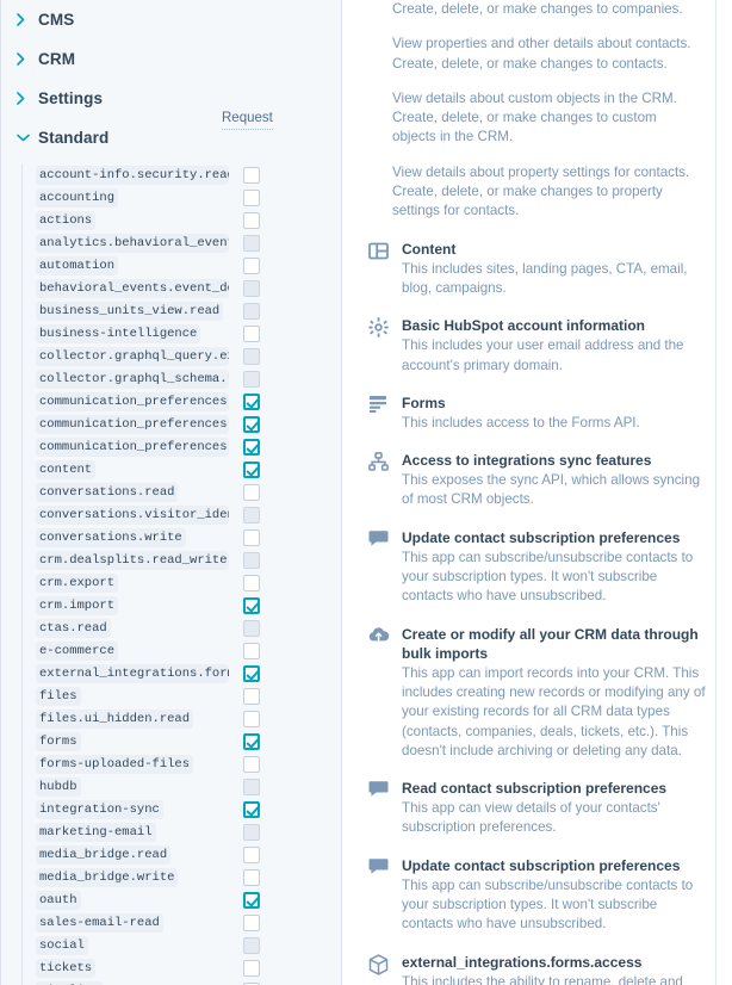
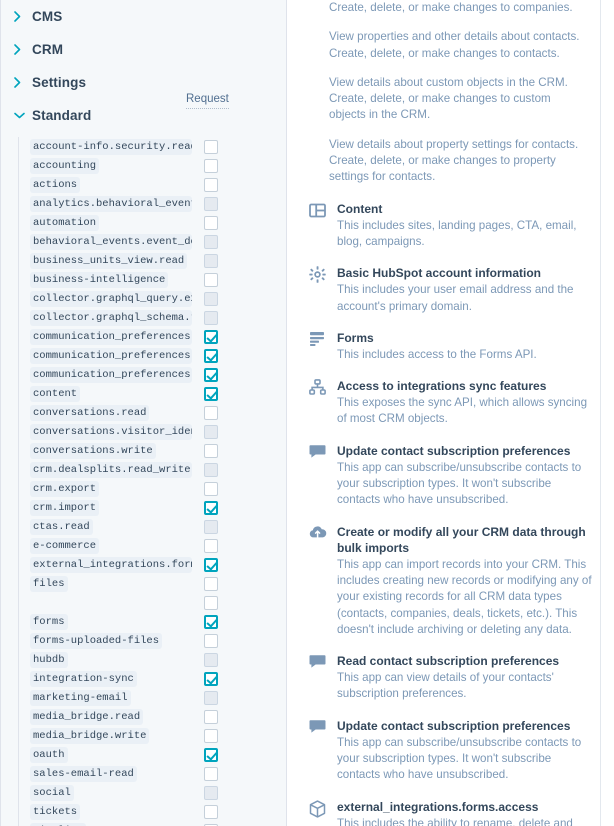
  CMS
  CRM
  Settings
  Standard
  Request
  account-info.security.rea
  accounting
  actions
  analytics.behavioral_even
  automation
  behavioral_events.event_d
  business_units_view.read
  business-intelligence
  collector.graphql_query.e
  collector.graphql_schema.
  communication_preferences
  communication_preferences
  communication_preferences
  content
  conversations.read
  conversations.visitor_ide
  conversations.write
  crm.dealsplits.read_write
  crm.export
  crm.import
  ctas.read
  e-commerce
  external_integrations.for
  files
- files.ui_hidden.read
  forms
  forms-uploaded-files
  hubdb
  integration-sync
  marketing-email
  media_bridge.read
  media_bridge.write
  oauth
  sales-email-read
  social
  tickets
  Create, delete, or make changes to companies.
  View properties and other details about contacts. Create, delete, or make changes to contacts.
  View details about custom objects in the CRM. Create, delete, or make changes to custom objects in the CRM.
  View details about property settings for contacts. Create, delete, or make changes to property settings for contacts.
  Content
  This includes sites, landing pages, CTA, email, blog, campaigns.
  Basic HubSpot account information
  This includes your user email address and the account's primary domain.
  Forms
  This includes access to the Forms API.
  Access to integrations sync features
  This exposes the sync API, which allows syncing of most CRM objects.
  Update contact subscription preferences
  This app can subscribe/unsubscribe contacts to your subscription types. It won't subscribe contacts who have unsubscribed.
  Create or modify all your CRM data through bulk imports
  This app can import records into your CRM. This includes creating new records or modifying any of your existing records for all CRM data types (contacts, companies, deals, tickets, etc.). This doesn't include archiving or deleting any data.
  Read contact subscription preferences
  This app can view details of your contacts' subscription preferences.
  Update contact subscription preferences
  This app can subscribe/unsubscribe contacts to your subscription types. It won't subscribe contacts who have unsubscribed.
  external_integrations.forms.access
